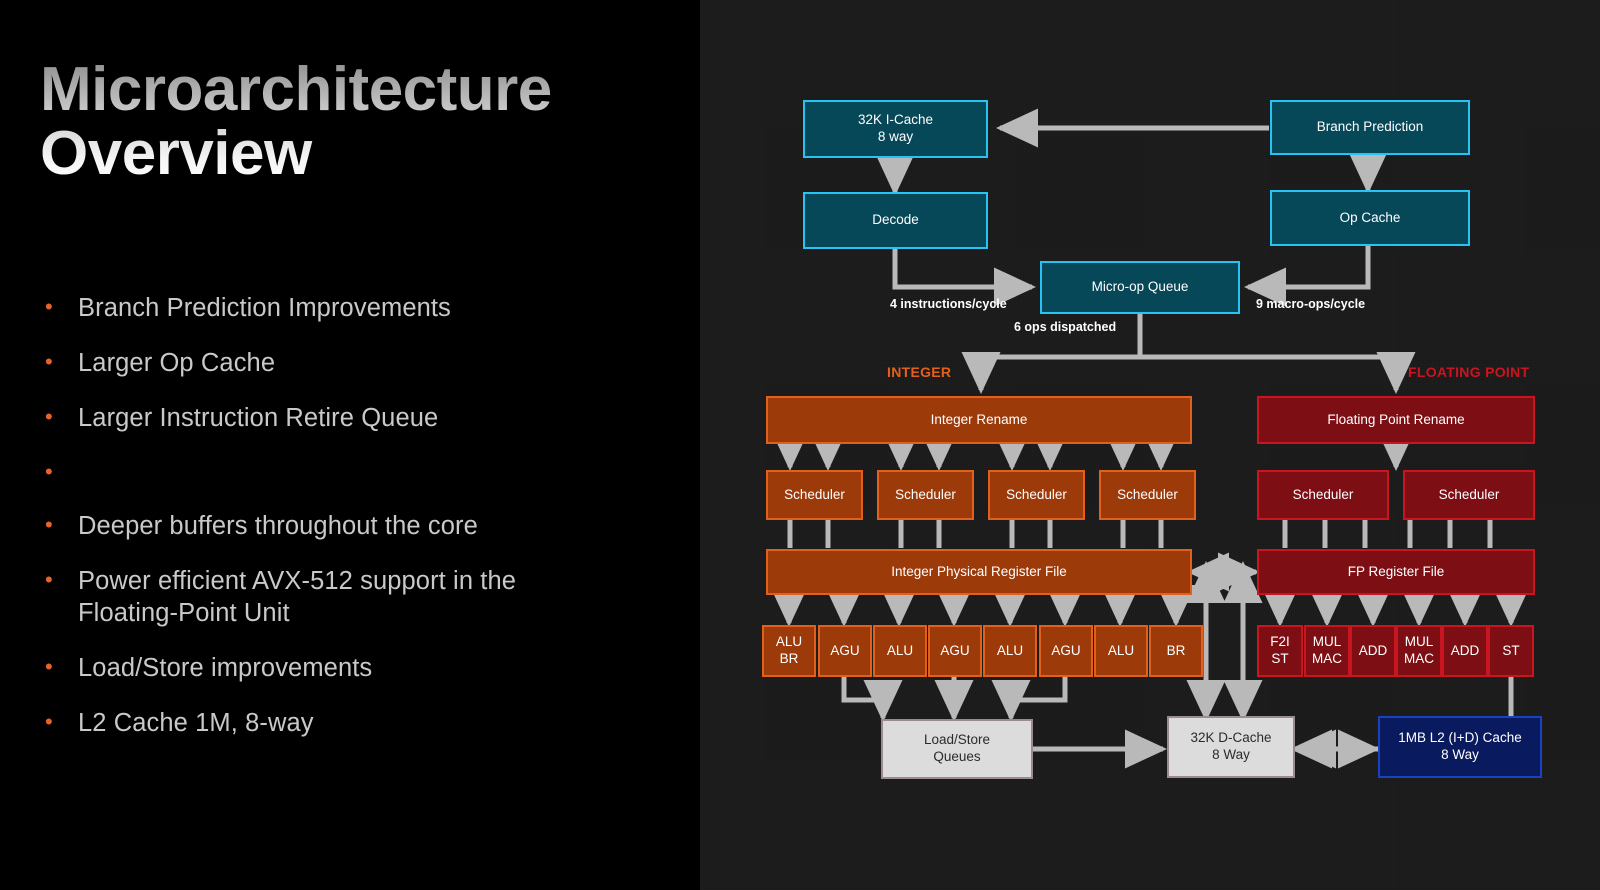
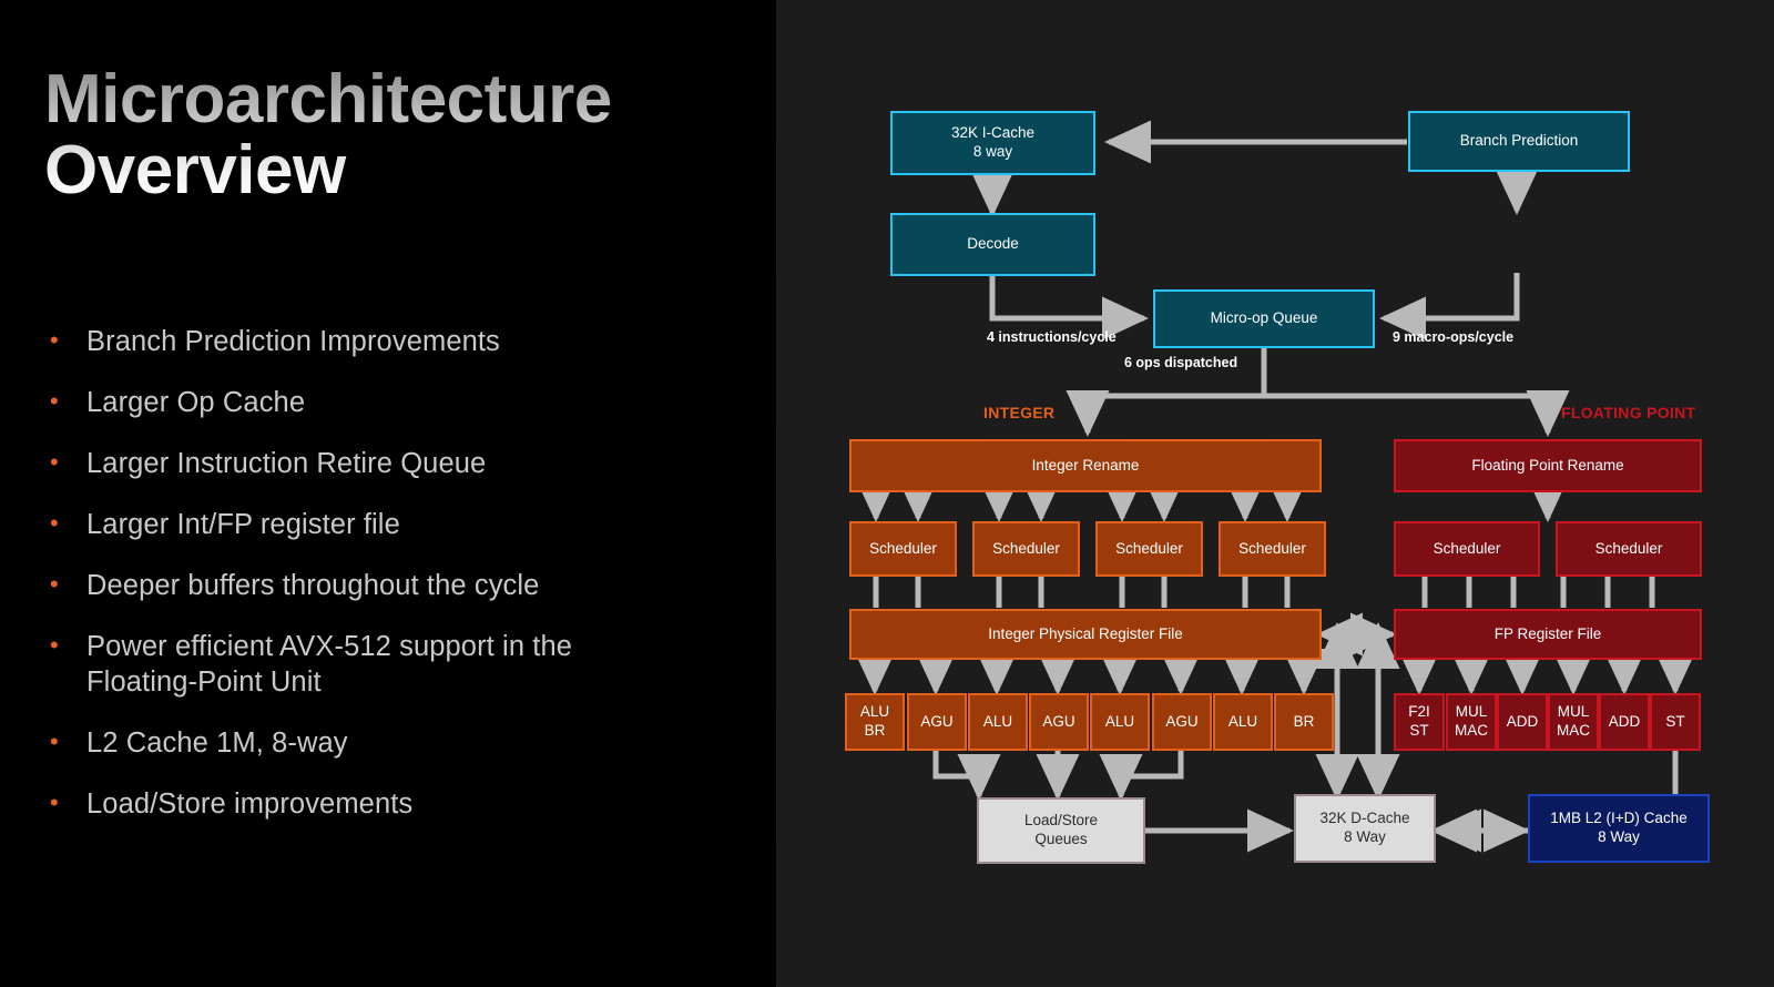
  Microarchitecture
  Overview
  •
  Branch Prediction Improvements
  •
  Larger Op Cache
  •
  Larger Instruction Retire Queue
  •
+ Larger Int/FP register file
  •
- Deeper buffers throughout the core
+ Deeper buffers throughout the cycle
  •
  Power efficient AVX-512 support in the
  Floating-Point Unit
  •
- Load/Store improvements
+ L2 Cache 1M, 8-way
  •
- L2 Cache 1M, 8-way
+ Load/Store improvements
  32K I-Cache
  8 way
  Branch Prediction
  Decode
- Op Cache
  Micro-op Queue
  4 instructions/cycle
  9 macro-ops/cycle
  6 ops dispatched
  INTEGER
  FLOATING POINT
  Integer Rename
  Scheduler
  Scheduler
  Scheduler
  Scheduler
  Integer Physical Register File
  ALU
  BR
  AGU
  ALU
  AGU
  ALU
  AGU
  ALU
  BR
  Floating Point Rename
  Scheduler
  Scheduler
  FP Register File
  F2I
  ST
  MUL
  MAC
  ADD
  MUL
  MAC
  ADD
  ST
  Load/Store
  Queues
  32K D-Cache
  8 Way
  1MB L2 (I+D) Cache
  8 Way
